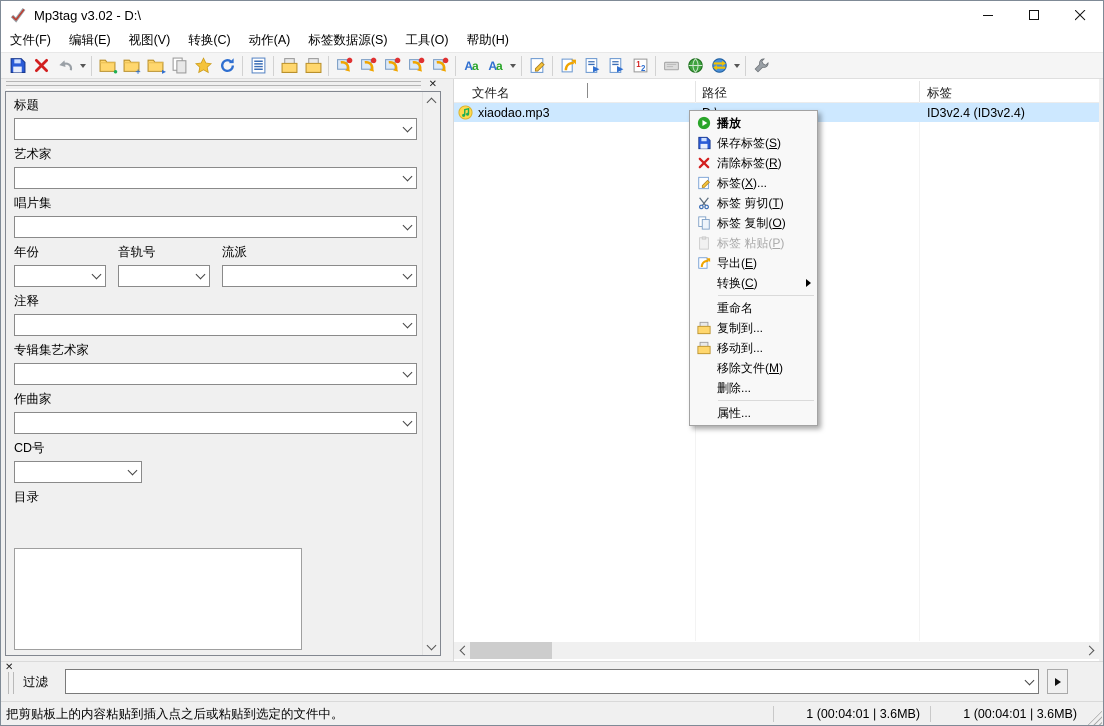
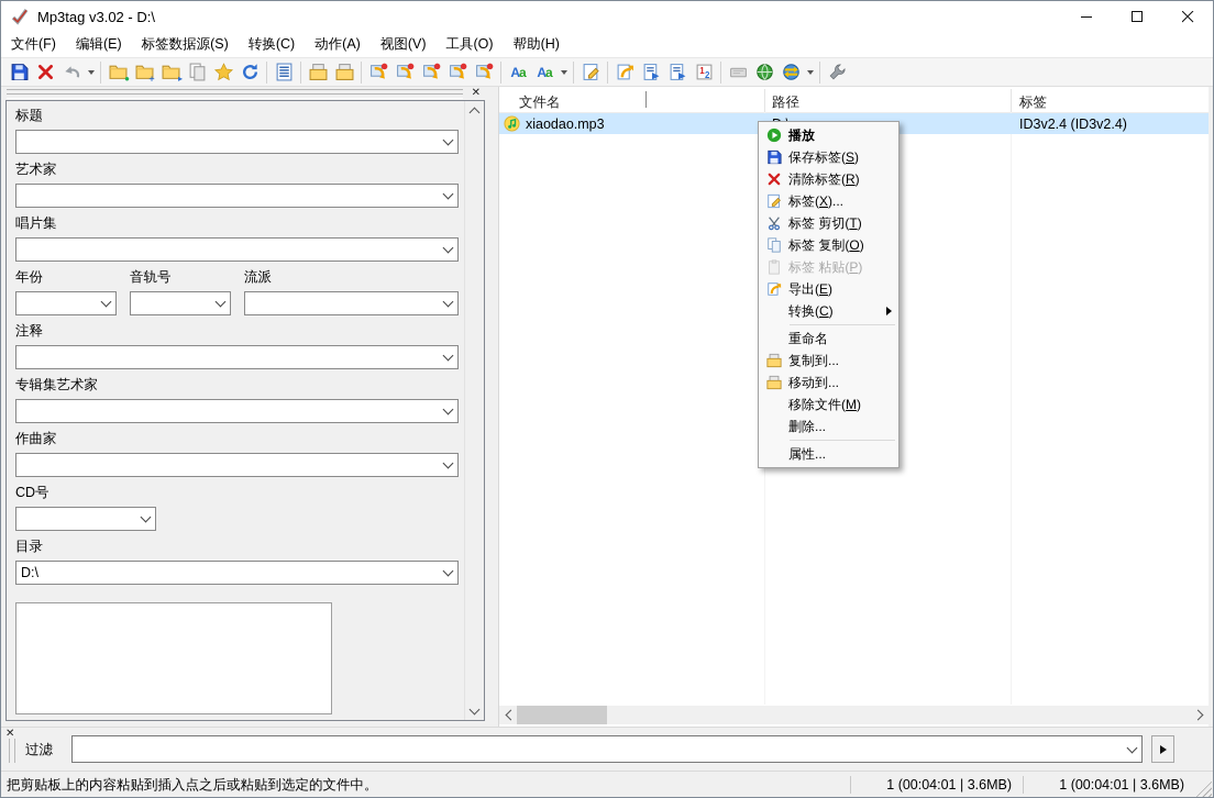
  Mp3tag v3.02 - D:\
  文件(F)
  编辑(E)
- 视图(V)
+ 标签数据源(S)
  转换(C)
  动作(A)
- 标签数据源(S)
+ 视图(V)
  工具(O)
  帮助(H)
  ●
  ＋
  ▸
  Aa
  Aa
  ✕
  标题
  艺术家
  唱片集
  年份
  音轨号
  流派
  注释
  专辑集艺术家
  作曲家
  CD号
  目录
+ D:\
  文件名
  路径
  标签
  xiaodao.mp3
  ID3v2.4 (ID3v2.4)
  播放
  保存标签(S)
  清除标签(R)
  标签(X)...
  标签 剪切(T)
  标签 复制(O)
  标签 粘贴(P)
  导出(E)
  转换(C)
  重命名
  复制到...
  移动到...
  移除文件(M)
  删除...
  属性...
  ✕
  过滤
  把剪贴板上的内容粘贴到插入点之后或粘贴到选定的文件中。
  1 (00:04:01 | 3.6MB)
  1 (00:04:01 | 3.6MB)
